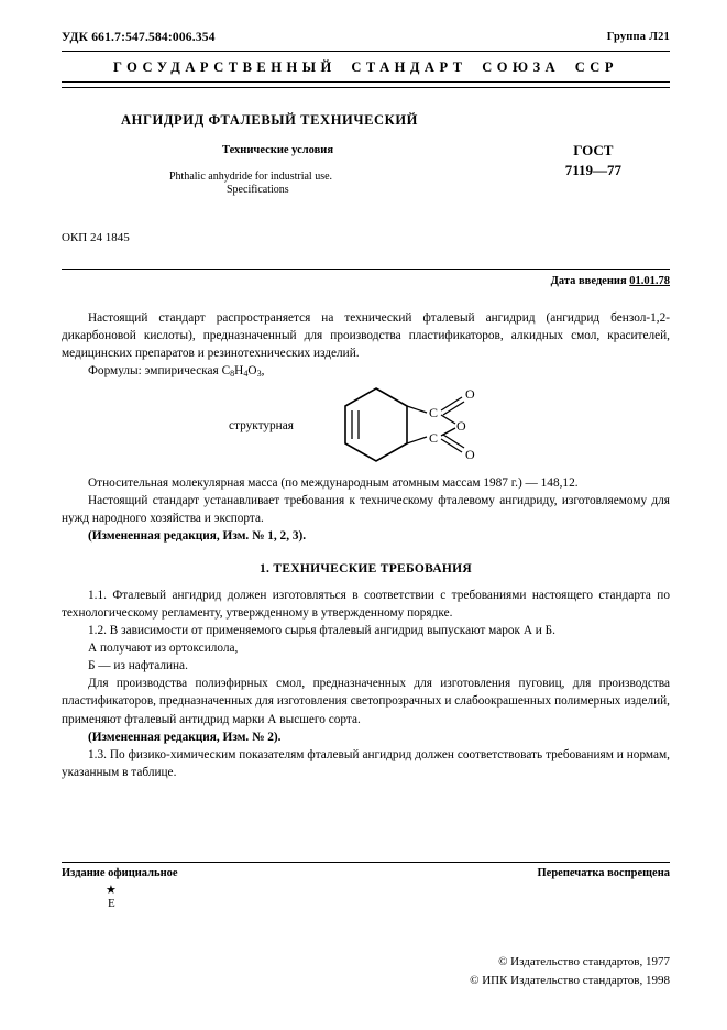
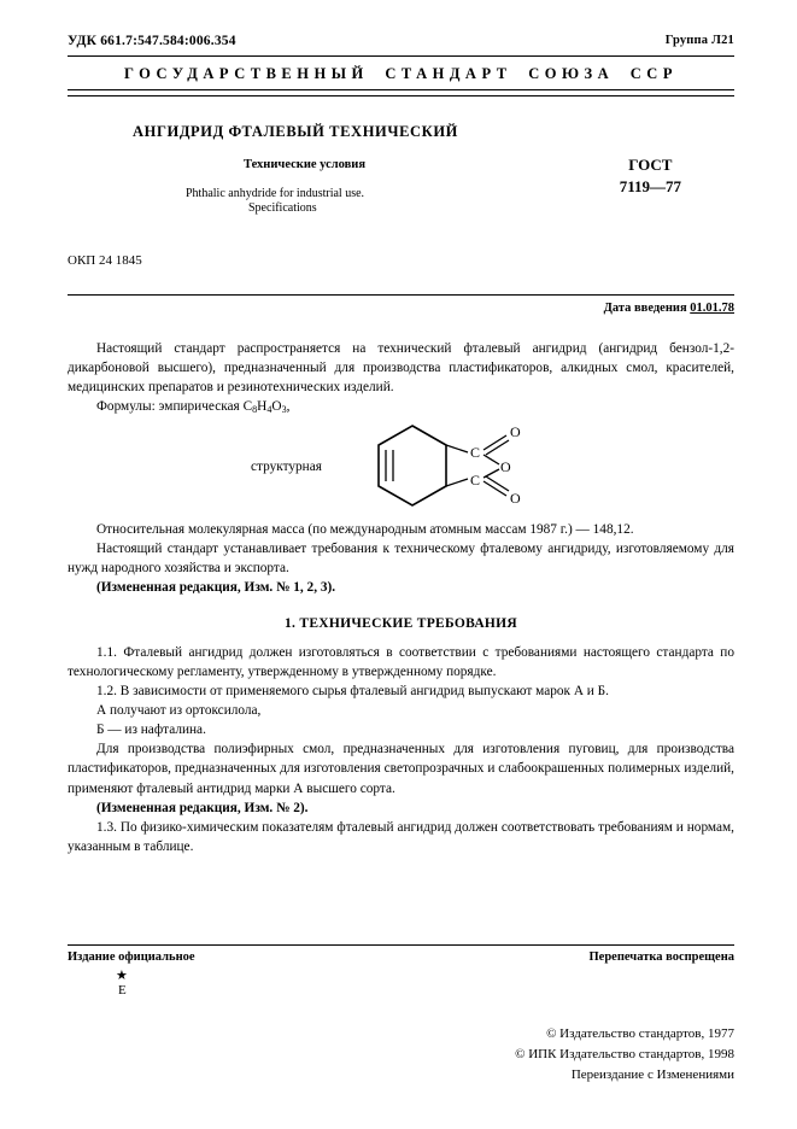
  УДК 661.7:547.584:006.354
  Группа Л21
  ГОСУДАРСТВЕННЫЙ СТАНДАРТ СОЮЗА ССР
  АНГИДРИД ФТАЛЕВЫЙ ТЕХНИЧЕСКИЙ
  Технические условия
  Phthalic anhydride for industrial use.
  Specifications
  ГОСТ
  7119—77
  ОКП 24 1845
  Дата введения 01.01.78
- Настоящий стандарт распространяется на технический фталевый ангидрид (ангидрид бензол-1,2-дикарбоновой кислоты), предназначенный для производства пластификаторов, алкидных смол, красителей, медицинских препаратов и резинотехнических изделий.
+ Настоящий стандарт распространяется на технический фталевый ангидрид (ангидрид бензол-1,2-дикарбоновой высшего), предназначенный для производства пластификаторов, алкидных смол, красителей, медицинских препаратов и резинотехнических изделий.
  Формулы: эмпирическая C8H4O3,
  структурная
  C
  C
  O
  O
  O
  Относительная молекулярная масса (по международным атомным массам 1987 г.) — 148,12.
  Настоящий стандарт устанавливает требования к техническому фталевому ангидриду, изготовля­емому для нужд народного хозяйства и экспорта.
  (Измененная редакция, Изм. № 1, 2, 3).
  1. ТЕХНИЧЕСКИЕ ТРЕБОВАНИЯ
  1.1. Фталевый ангидрид должен изготовляться в соответствии с требованиями настоящего стандарта по технологическому регламенту, утвержденному в утвержденному порядке.
  1.2. В зависимости от применяемого сырья фталевый ангидрид выпускают марок А и Б.
  А получают из ортоксилола,
  Б — из нафталина.
  Для производства полиэфирных смол, предназначенных для изготовления пуговиц, для произ­водства пластификаторов, предназначенных для изготовления светопрозрачных и слабоокрашенных полимерных изделий, применяют фталевый антидрид марки А высшего сорта.
  (Измененная редакция, Изм. № 2).
  1.3. По физико-химическим показателям фталевый ангидрид должен соответствовать требова­ниям и нормам, указанным в таблице.
  Издание официальное
  Перепечатка воспрещена
  ★
  Е
  © Издательство стандартов, 1977
  © ИПК Издательство стандартов, 1998
+ Переиздание с Изменениями
